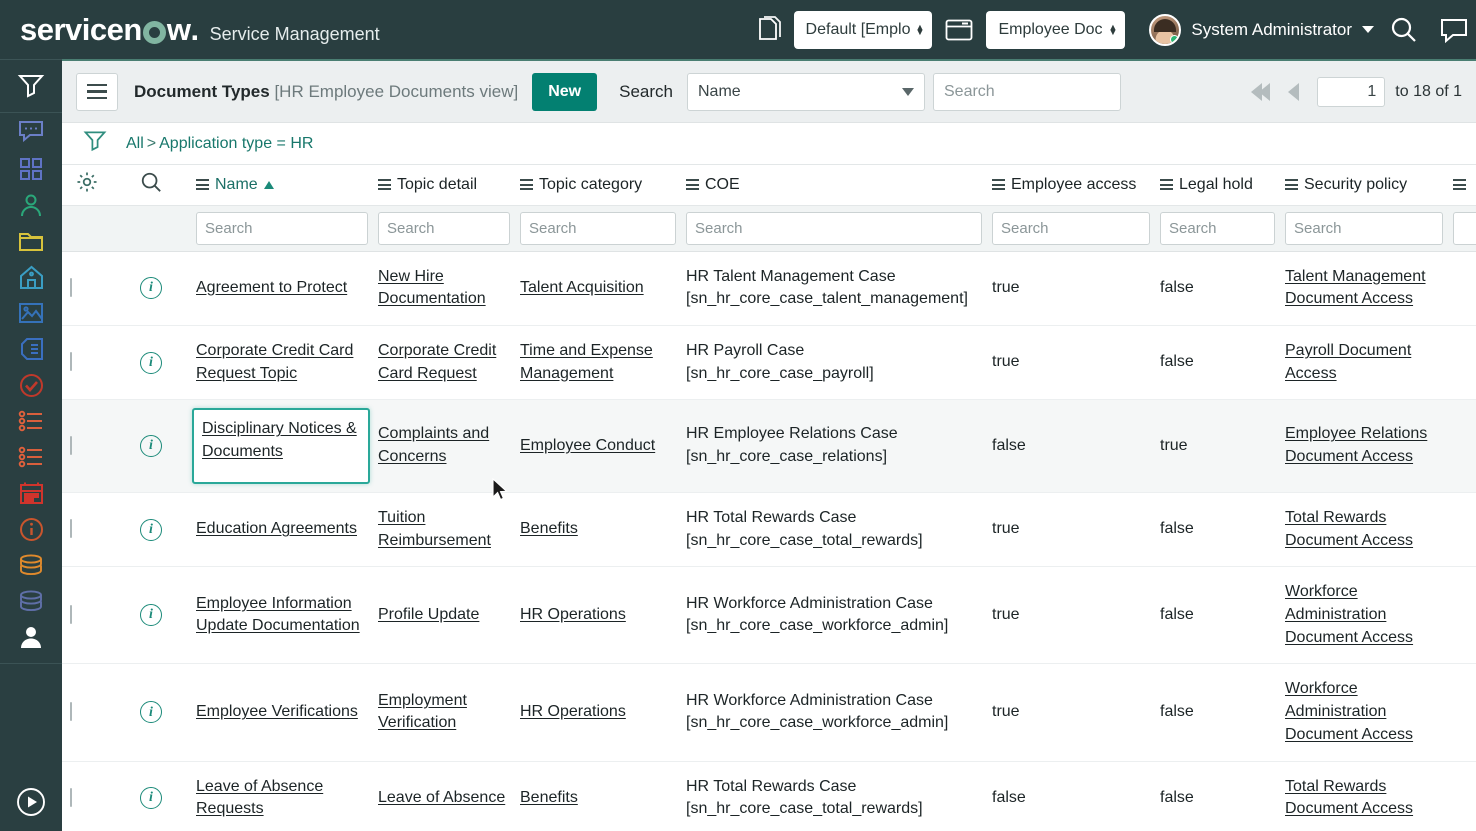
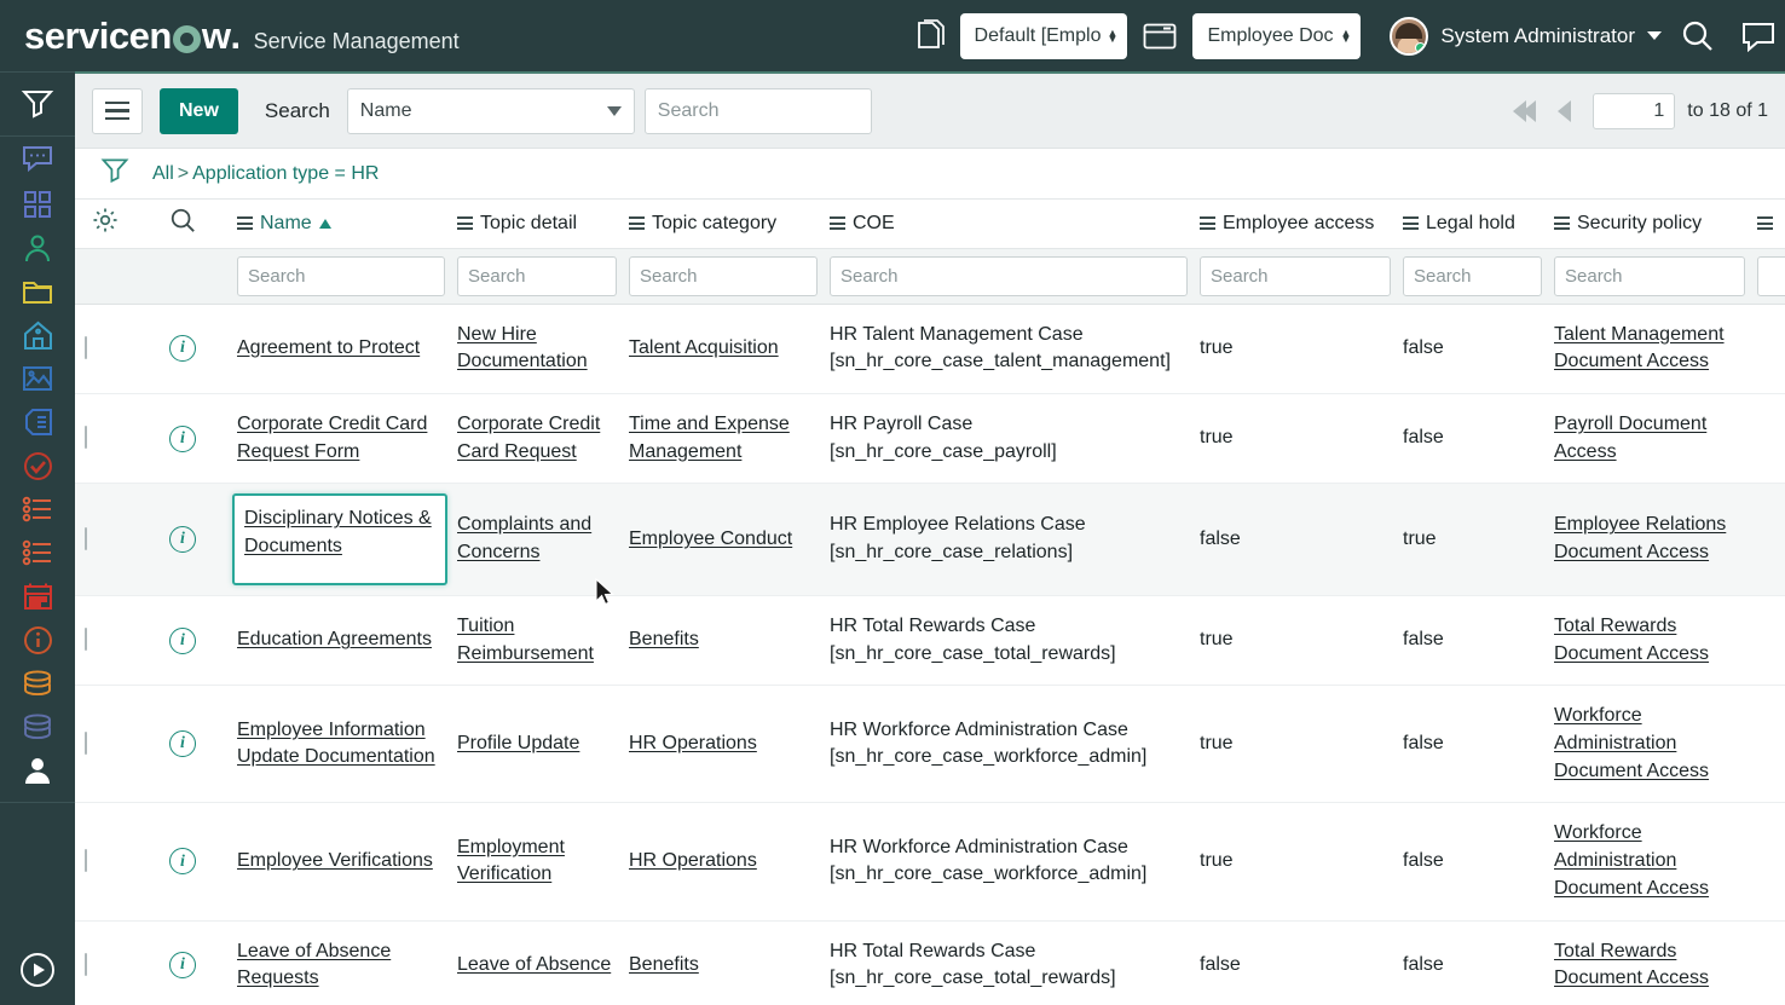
  servicen
  w
  .
  Service Management
  Default [Emplo
  ▲
  ▼
  Employee Doc
  ▲
  ▼
  System Administrator
- Document Types [HR Employee Documents view]
  New
  Search
  Name
  Search
  1
  to 18 of 1
  All > Application type = HR
  		Name	Topic detail	Topic category	COE	Employee access	Legal hold	Security policy
  		Search	Search	Search	Search	Search	Search	Search
  	i	Agreement to Protect	New Hire Documentation	Talent Acquisition	HR Talent Management Case [sn_hr_core_case_talent_management]	true	false	Talent Management Document Access
- 	i	Corporate Credit Card Request Topic	Corporate Credit Card Request	Time and Expense Management	HR Payroll Case [sn_hr_core_case_payroll]	true	false	Payroll Document Access
+ 	i	Corporate Credit Card Request Form	Corporate Credit Card Request	Time and Expense Management	HR Payroll Case [sn_hr_core_case_payroll]	true	false	Payroll Document Access
  	i	Disciplinary Notices & Documents	Complaints and Concerns	Employee Conduct	HR Employee Relations Case [sn_hr_core_case_relations]	false	true	Employee Relations Document Access
  	i	Education Agreements	Tuition Reimbursement	Benefits	HR Total Rewards Case [sn_hr_core_case_total_rewards]	true	false	Total Rewards Document Access
  	i	Employee Information Update Documentation	Profile Update	HR Operations	HR Workforce Administration Case [sn_hr_core_case_workforce_admin]	true	false	Workforce Administration Document Access
  	i	Employee Verifications	Employment Verification	HR Operations	HR Workforce Administration Case [sn_hr_core_case_workforce_admin]	true	false	Workforce Administration Document Access
  	i	Leave of Absence Requests	Leave of Absence	Benefits	HR Total Rewards Case [sn_hr_core_case_total_rewards]	false	false	Total Rewards Document Access
